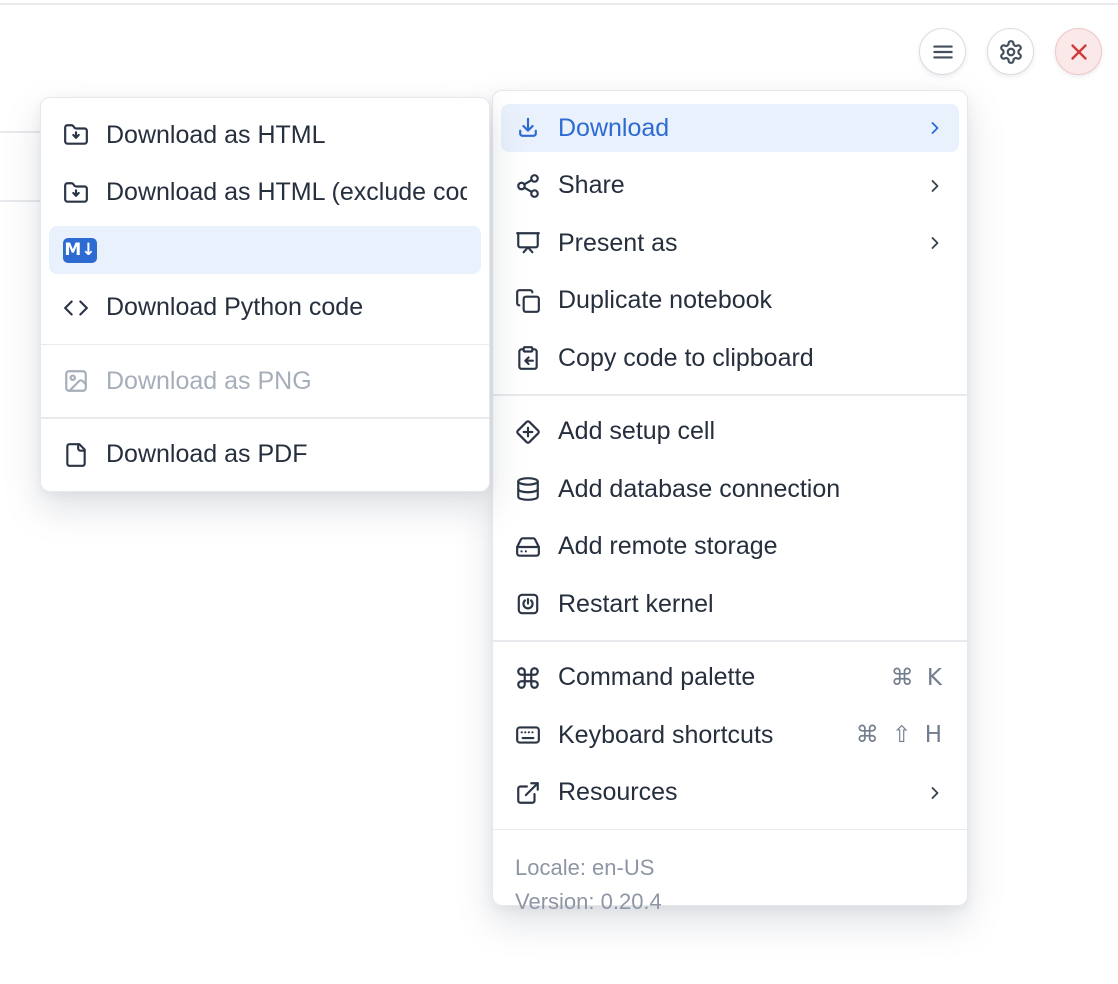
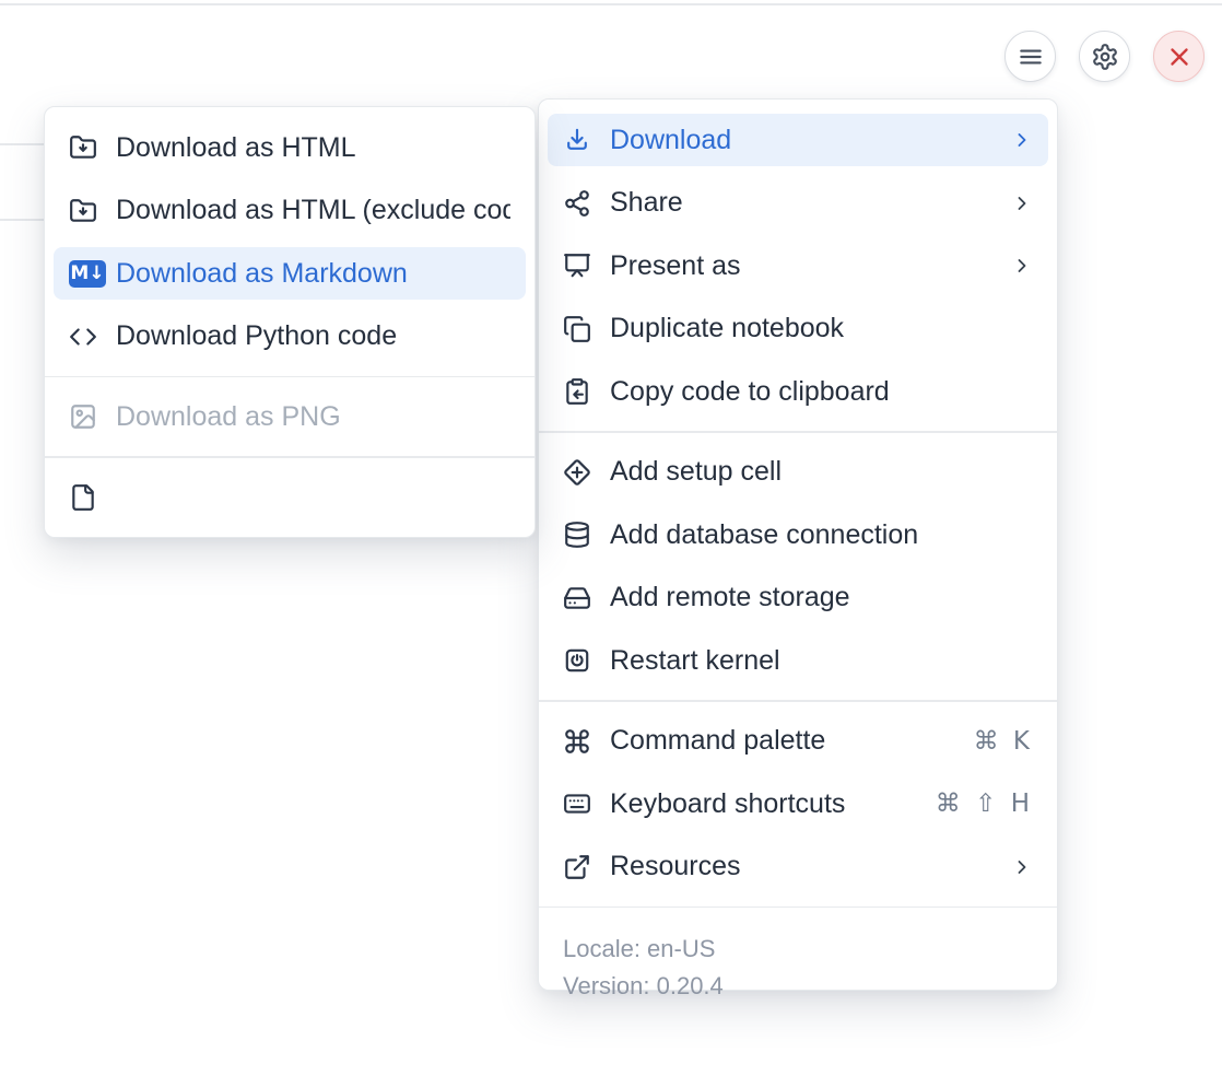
  Download
  Share
  Present as
  Duplicate notebook
  Copy code to clipboard
  Add setup cell
  Add database connection
  Add remote storage
  Restart kernel
  Command palette
  ⌘ K
  Keyboard shortcuts
  ⌘ ⇧ H
  Resources
  Locale: en-US
  Version: 0.20.4
  Download as HTML
  Download as HTML (exclude cod
  M↓
+ Download as Markdown
  Download Python code
  Download as PNG
- Download as PDF
